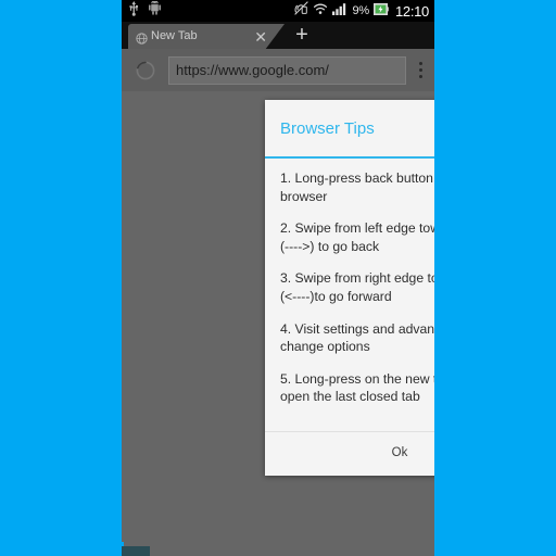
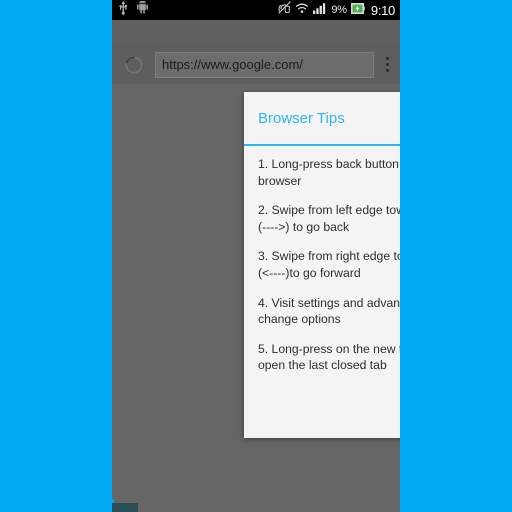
  9%
- 12:10
+ 9:10
- New Tab
- ✕
- +
  https://www.google.com/
  Browser Tips
  1. Long-press back button browser
  2. Swipe from left edge to (---->) to go back
  3. Swipe from right edge t (<----)to go forward
  4. Visit settings and advan change options
  5. Long-press on the new open the last closed tab
- Ok
